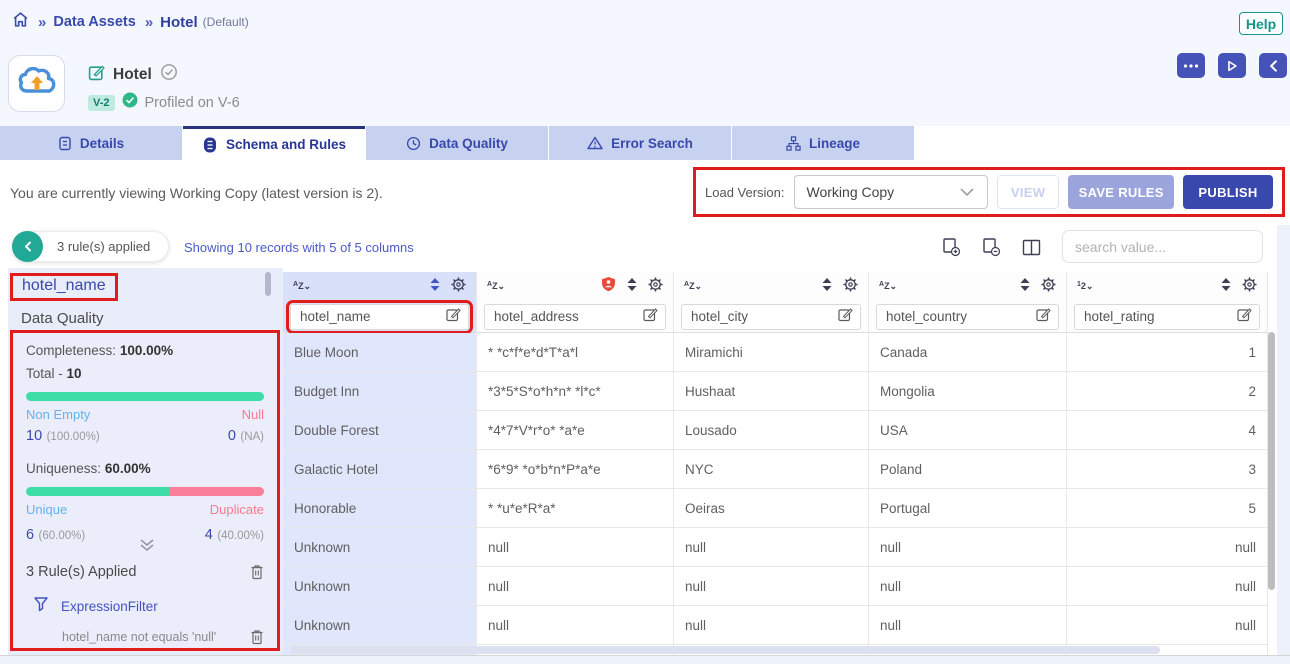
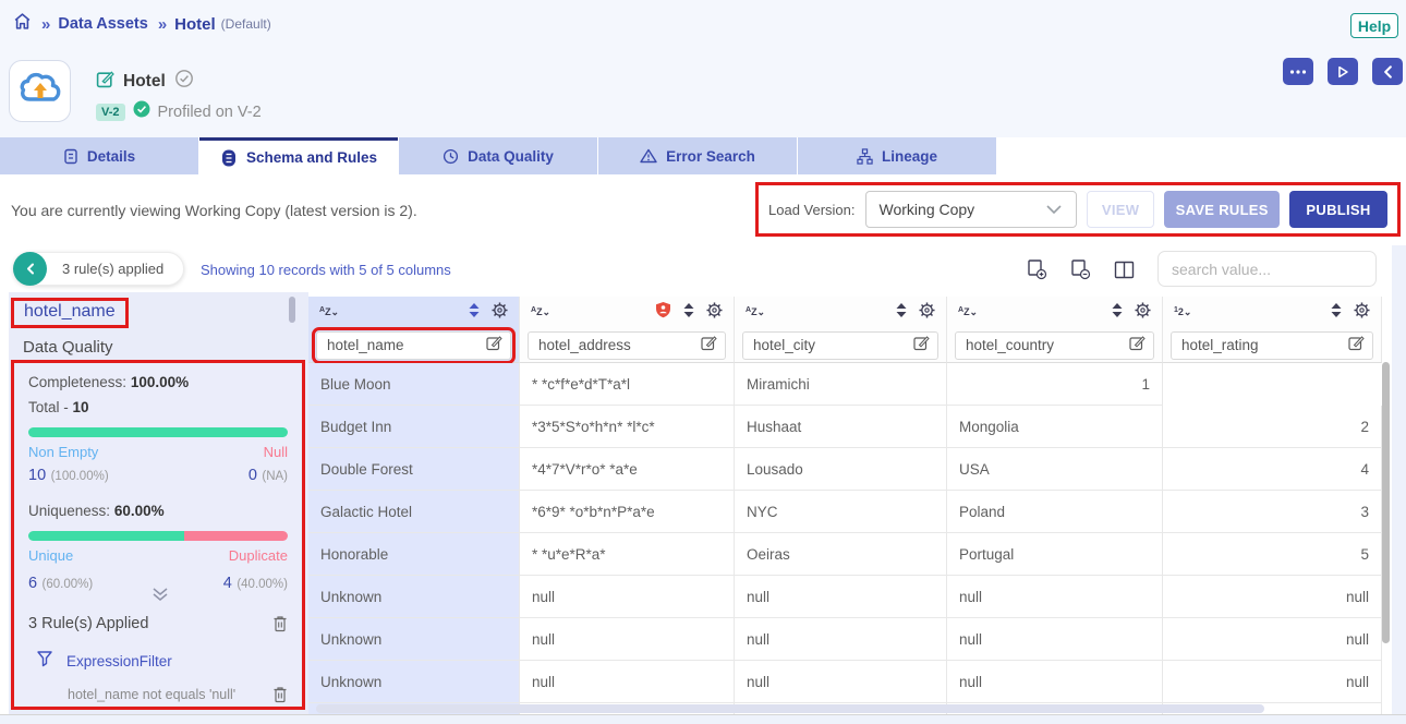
  »
  Data Assets
  »
  Hotel
  (Default)
  Help
  Hotel
  V-2
- Profiled on V-6
+ Profiled on V-2
  Details
  Schema and Rules
  Data Quality
  Error Search
  Lineage
  You are currently viewing Working Copy (latest version is 2).
  Load Version:
  Working Copy
  VIEW
  SAVE RULES
  PUBLISH
  3 rule(s) applied
  Showing 10 records with 5 of 5 columns
  search value...
  hotel_name
  Data Quality
  Completeness: 100.00%
  Total - 10
  Non Empty
  Null
  10 (100.00%)
  0 (NA)
  Uniqueness: 60.00%
  Unique
  Duplicate
  6 (60.00%)
  4 (40.00%)
  3 Rule(s) Applied
  ExpressionFilter
  hotel_name not equals 'null'
  hotel_name
  hotel_address
  hotel_city
  hotel_country
  hotel_rating
  Blue Moon
  * *c*f*e*d*T*a*l
  Miramichi
- Canada
  1
  Budget Inn
  *3*5*S*o*h*n* *l*c*
  Hushaat
  Mongolia
  2
  Double Forest
  *4*7*V*r*o* *a*e
  Lousado
  USA
  4
  Galactic Hotel
  *6*9* *o*b*n*P*a*e
  NYC
  Poland
  3
  Honorable
  * *u*e*R*a*
  Oeiras
  Portugal
  5
  Unknown
  null
  null
  null
  null
  Unknown
  null
  null
  null
  null
  Unknown
  null
  null
  null
  null
